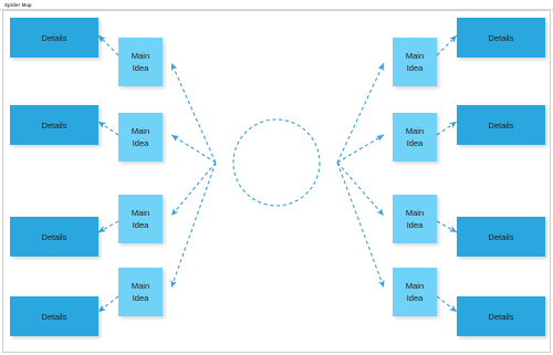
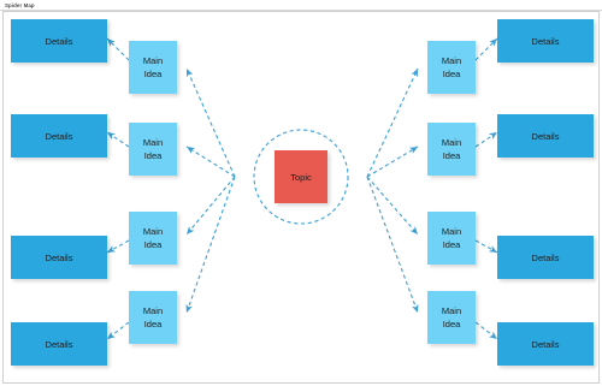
  Details
  Details
  Details
  Details
  Main
  Idea
  Main
  Idea
  Main
  Idea
  Main
  Idea
+ Topic
  Main
  Idea
  Main
  Idea
  Main
  Idea
  Main
  Idea
  Details
  Details
  Details
  Details
